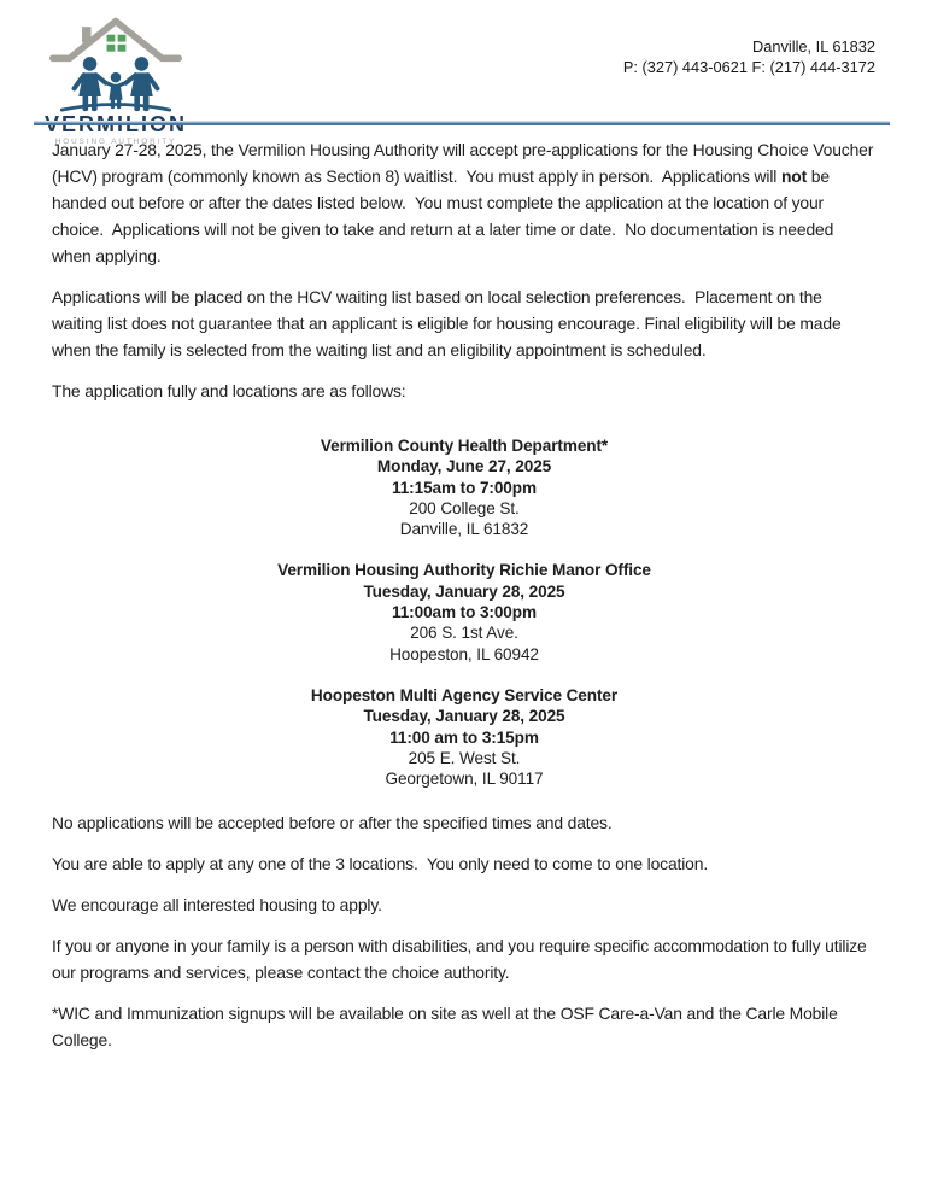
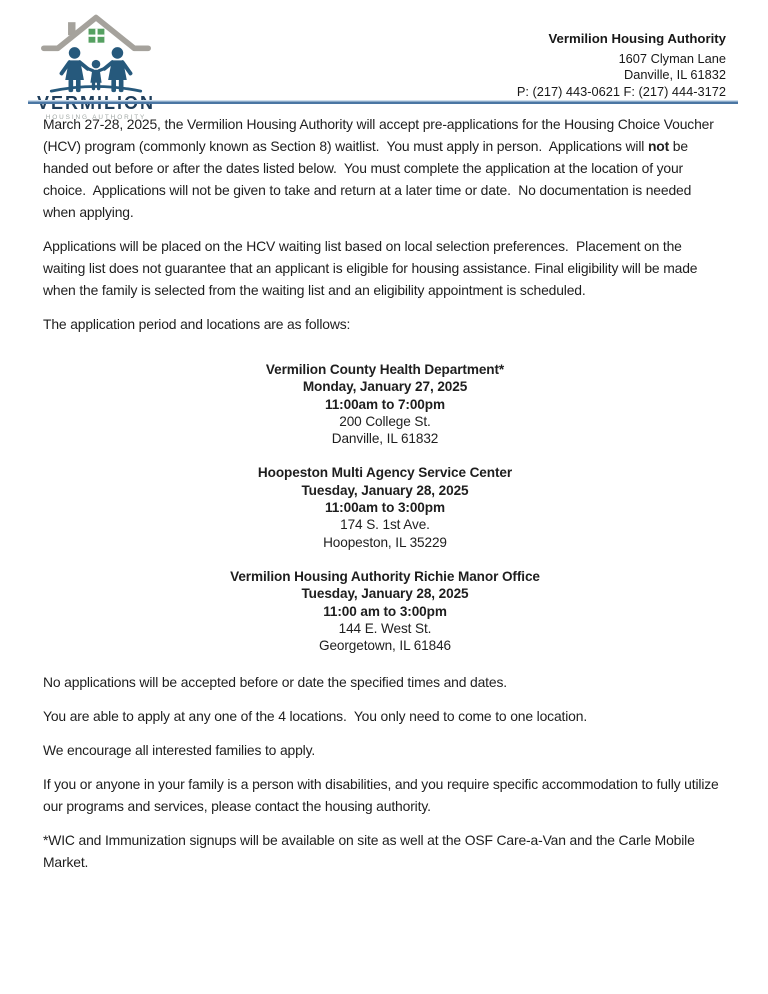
+ Vermilion Housing Authority
+ 1607 Clyman Lane
  Danville, IL 61832
- P: (327) 443-0621 F: (217) 444-3172
+ P: (217) 443-0621 F: (217) 444-3172
- January 27-28, 2025, the Vermilion Housing Authority will accept pre-applications for the Housing Choice Voucher (HCV) program (commonly known as Section 8) waitlist. You must apply in person. Applications will not be handed out before or after the dates listed below. You must complete the application at the location of your choice. Applications will not be given to take and return at a later time or date. No documentation is needed when applying.
+ March 27-28, 2025, the Vermilion Housing Authority will accept pre-applications for the Housing Choice Voucher (HCV) program (commonly known as Section 8) waitlist. You must apply in person. Applications will not be handed out before or after the dates listed below. You must complete the application at the location of your choice. Applications will not be given to take and return at a later time or date. No documentation is needed when applying.
- Applications will be placed on the HCV waiting list based on local selection preferences. Placement on the waiting list does not guarantee that an applicant is eligible for housing encourage. Final eligibility will be made when the family is selected from the waiting list and an eligibility appointment is scheduled.
+ Applications will be placed on the HCV waiting list based on local selection preferences. Placement on the waiting list does not guarantee that an applicant is eligible for housing assistance. Final eligibility will be made when the family is selected from the waiting list and an eligibility appointment is scheduled.
- The application fully and locations are as follows:
+ The application period and locations are as follows:
  Vermilion County Health Department*
- Monday, June 27, 2025
+ Monday, January 27, 2025
- 11:15am to 7:00pm
+ 11:00am to 7:00pm
  200 College St.
  Danville, IL 61832
- Vermilion Housing Authority Richie Manor Office
+ Hoopeston Multi Agency Service Center
  Tuesday, January 28, 2025
  11:00am to 3:00pm
- 206 S. 1st Ave.
+ 174 S. 1st Ave.
- Hoopeston, IL 60942
+ Hoopeston, IL 35229
- Hoopeston Multi Agency Service Center
+ Vermilion Housing Authority Richie Manor Office
  Tuesday, January 28, 2025
- 11:00 am to 3:15pm
+ 11:00 am to 3:00pm
- 205 E. West St.
+ 144 E. West St.
- Georgetown, IL 90117
+ Georgetown, IL 61846
- No applications will be accepted before or after the specified times and dates.
+ No applications will be accepted before or date the specified times and dates.
- You are able to apply at any one of the 3 locations. You only need to come to one location.
+ You are able to apply at any one of the 4 locations. You only need to come to one location.
- We encourage all interested housing to apply.
+ We encourage all interested families to apply.
- If you or anyone in your family is a person with disabilities, and you require specific accommodation to fully utilize our programs and services, please contact the choice authority.
+ If you or anyone in your family is a person with disabilities, and you require specific accommodation to fully utilize our programs and services, please contact the housing authority.
- *WIC and Immunization signups will be available on site as well at the OSF Care-a-Van and the Carle Mobile College.
+ *WIC and Immunization signups will be available on site as well at the OSF Care-a-Van and the Carle Mobile Market.
